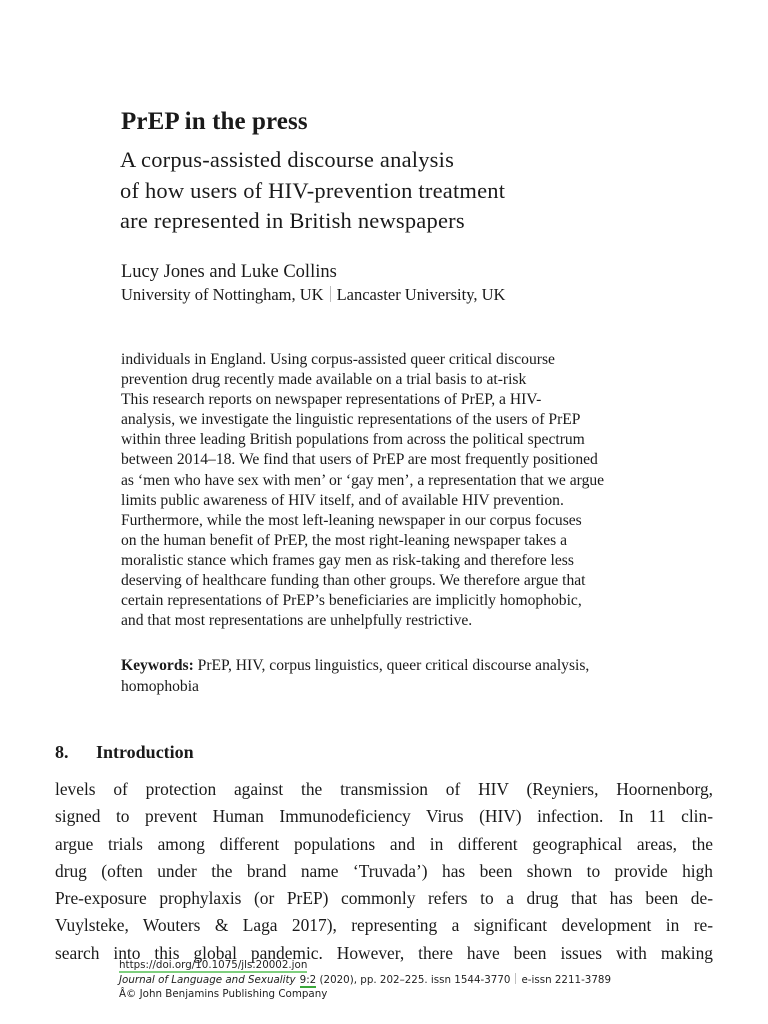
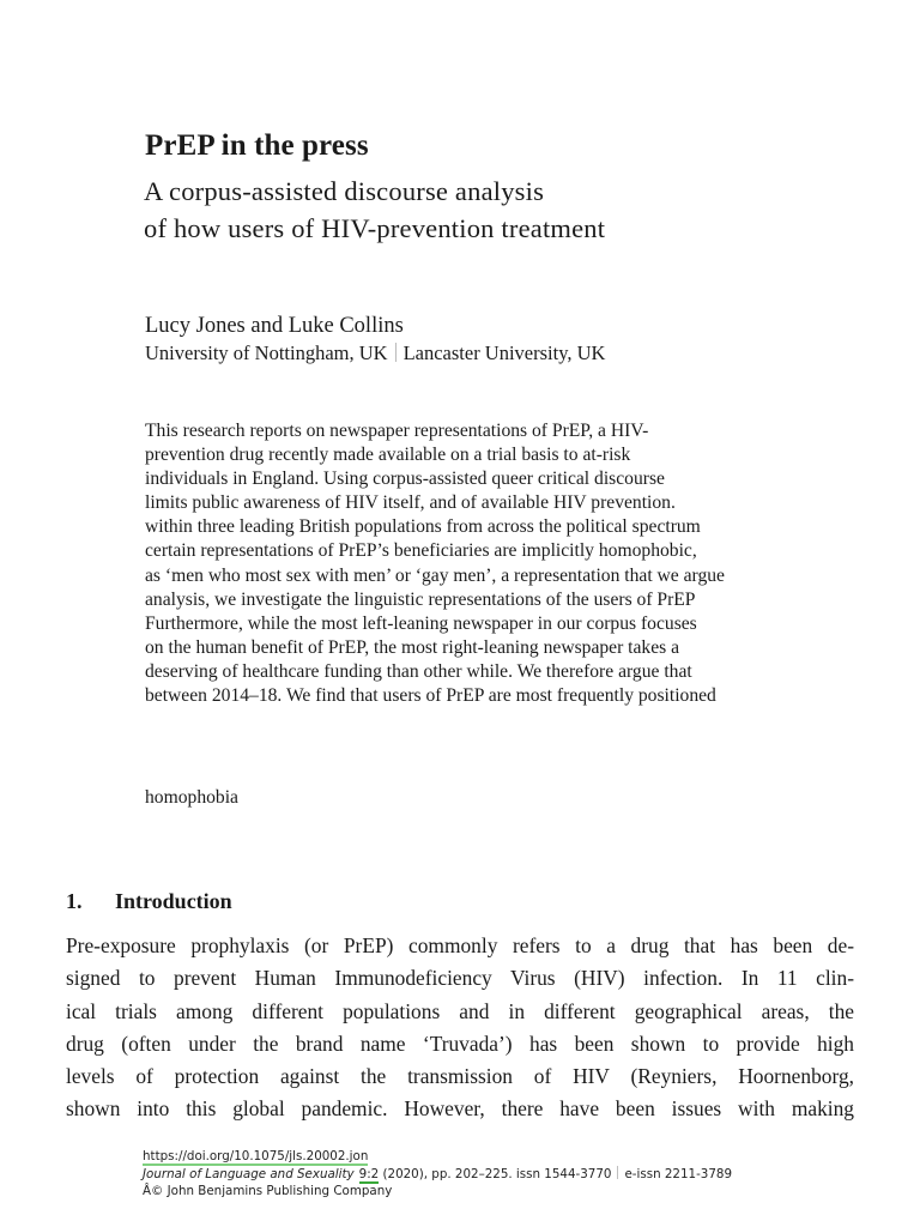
  PrEP in the press
  A corpus-assisted discourse analysis
  of how users of HIV-prevention treatment
- are represented in British newspapers
  Lucy Jones and Luke Collins
  University of Nottingham, UK Lancaster University, UK
- individuals in England. Using corpus-assisted queer critical discourse
+ This research reports on newspaper representations of PrEP, a HIV-
  prevention drug recently made available on a trial basis to at-risk
- This research reports on newspaper representations of PrEP, a HIV-
+ individuals in England. Using corpus-assisted queer critical discourse
- analysis, we investigate the linguistic representations of the users of PrEP
+ limits public awareness of HIV itself, and of available HIV prevention.
  within three leading British populations from across the political spectrum
- between 2014–18. We find that users of PrEP are most frequently positioned
+ certain representations of PrEP’s beneficiaries are implicitly homophobic,
- as ‘men who have sex with men’ or ‘gay men’, a representation that we argue
+ as ‘men who most sex with men’ or ‘gay men’, a representation that we argue
- limits public awareness of HIV itself, and of available HIV prevention.
+ analysis, we investigate the linguistic representations of the users of PrEP
  Furthermore, while the most left-leaning newspaper in our corpus focuses
  on the human benefit of PrEP, the most right-leaning newspaper takes a
- moralistic stance which frames gay men as risk-taking and therefore less
- deserving of healthcare funding than other groups. We therefore argue that
+ deserving of healthcare funding than other while. We therefore argue that
- certain representations of PrEP’s beneficiaries are implicitly homophobic,
+ between 2014–18. We find that users of PrEP are most frequently positioned
- and that most representations are unhelpfully restrictive.
- Keywords: PrEP, HIV, corpus linguistics, queer critical discourse analysis,
  homophobia
- 8. Introduction
+ 1. Introduction
- levels of protection against the transmission of HIV (Reyniers, Hoornenborg,
+ Pre-exposure prophylaxis (or PrEP) commonly refers to a drug that has been de-
  signed to prevent Human Immunodeficiency Virus (HIV) infection. In 11 clin-
- argue trials among different populations and in different geographical areas, the
+ ical trials among different populations and in different geographical areas, the
  drug (often under the brand name ‘Truvada’) has been shown to provide high
- Pre-exposure prophylaxis (or PrEP) commonly refers to a drug that has been de-
+ levels of protection against the transmission of HIV (Reyniers, Hoornenborg,
- Vuylsteke, Wouters & Laga 2017), representing a significant development in re-
- search into this global pandemic. However, there have been issues with making
+ shown into this global pandemic. However, there have been issues with making
  https://doi.org/10.1075/jls.20002.jon
  Journal of Language and Sexuality 9:2 (2020), pp. 202–225. issn 1544-3770 e-issn 2211-3789
  Â© John Benjamins Publishing Company
